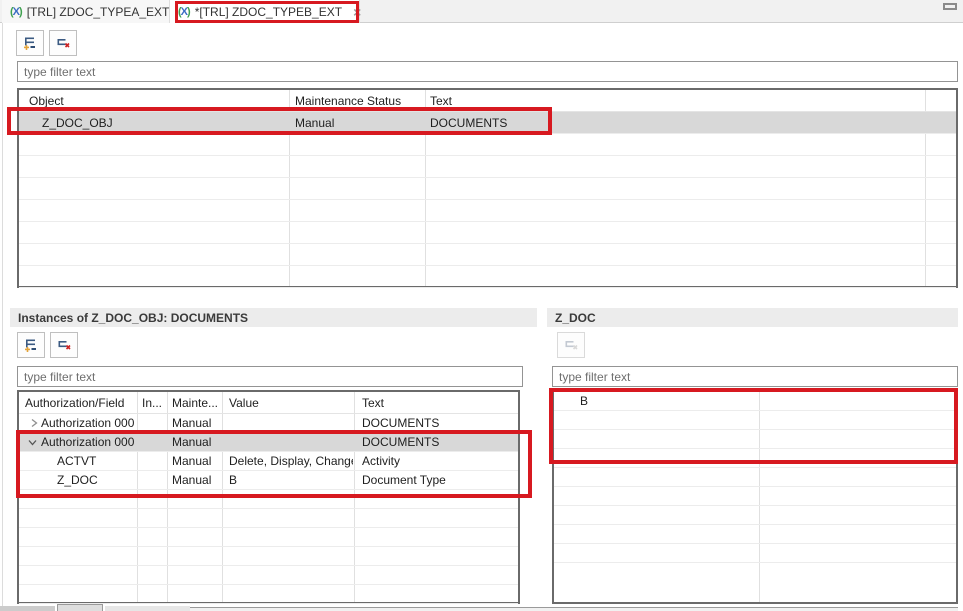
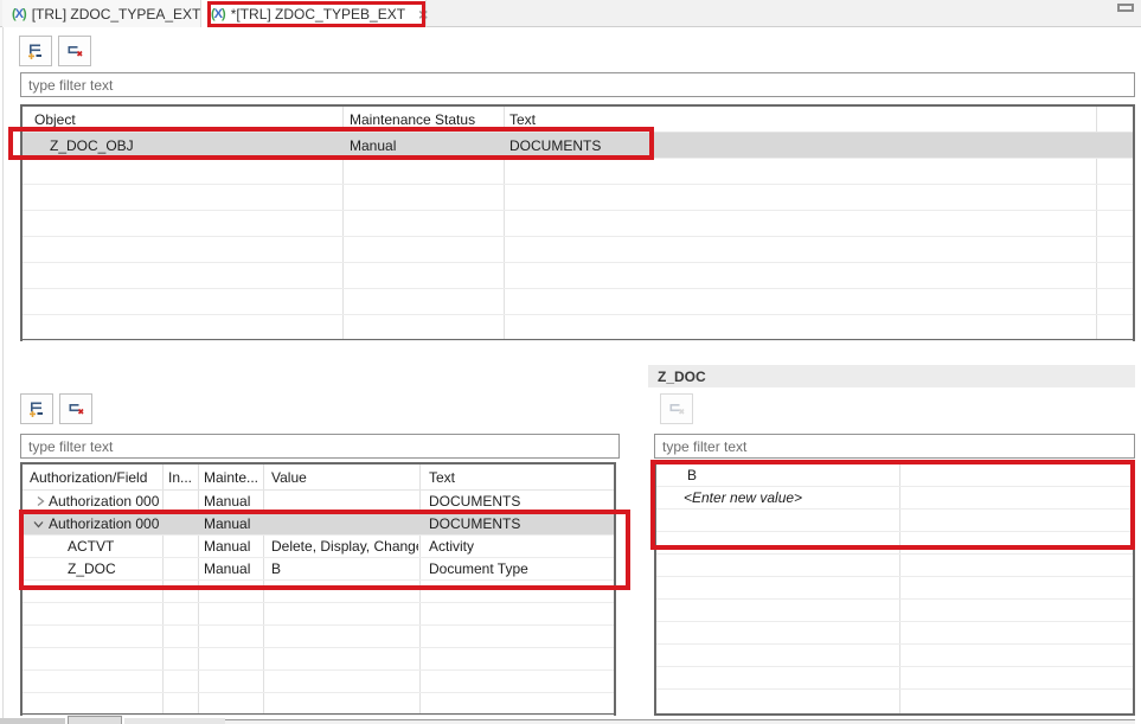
  (X)
  [TRL] ZDOC_TYPEA_EXT
  (X)
  *[TRL] ZDOC_TYPEB_EXT
  ×
  type filter text
  Object
  Maintenance Status
  Text
  Z_DOC_OBJ
  Manual
  DOCUMENTS
- Instances of Z_DOC_OBJ: DOCUMENTS
  Z_DOC
  type filter text
  type filter text
  Authorization/Field
  In...
  Mainte...
  Value
  Text
  Authorization 000
  Manual
  DOCUMENTS
  Authorization 000
  Manual
  DOCUMENTS
  ACTVT
  Manual
  Delete, Display, Chang
  Activity
  Z_DOC
  Manual
  B
  Document Type
  B
+ <Enter new value>
